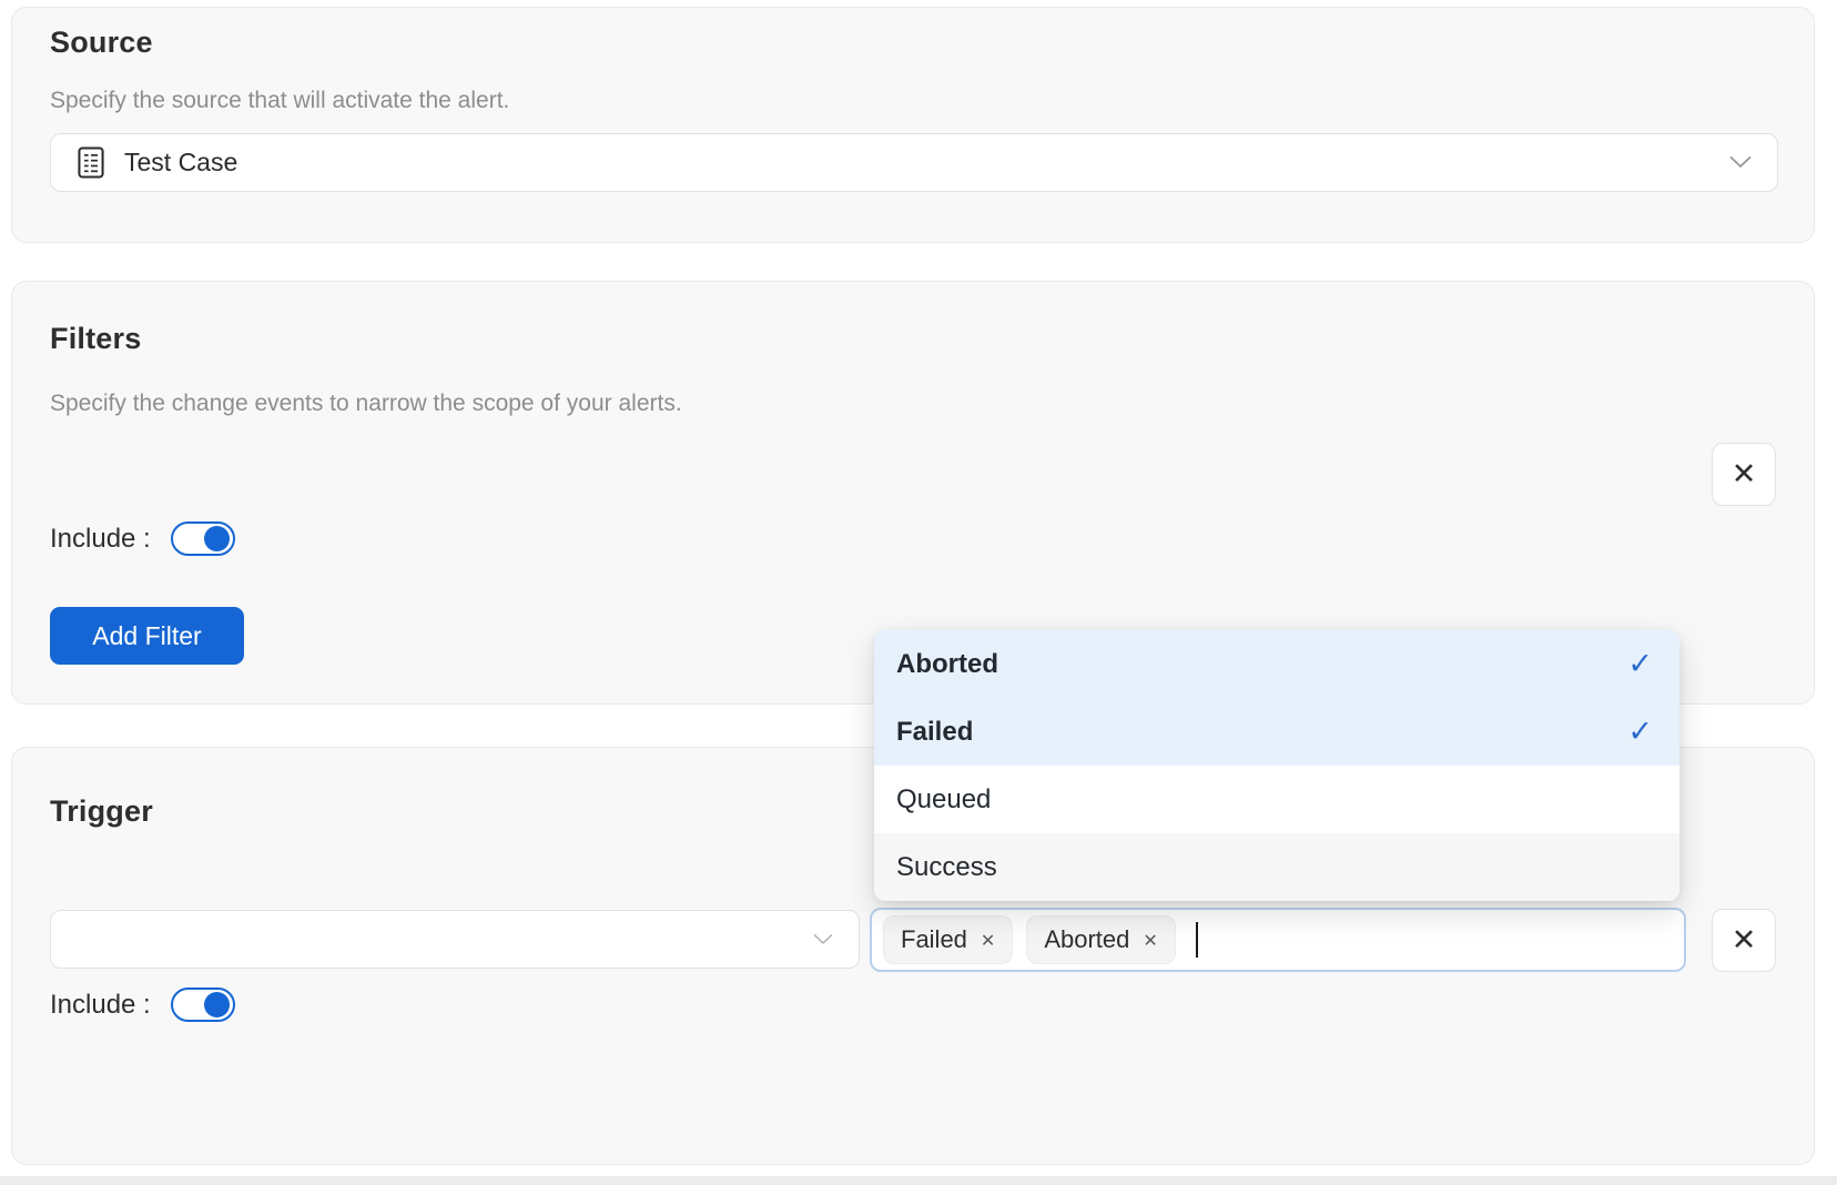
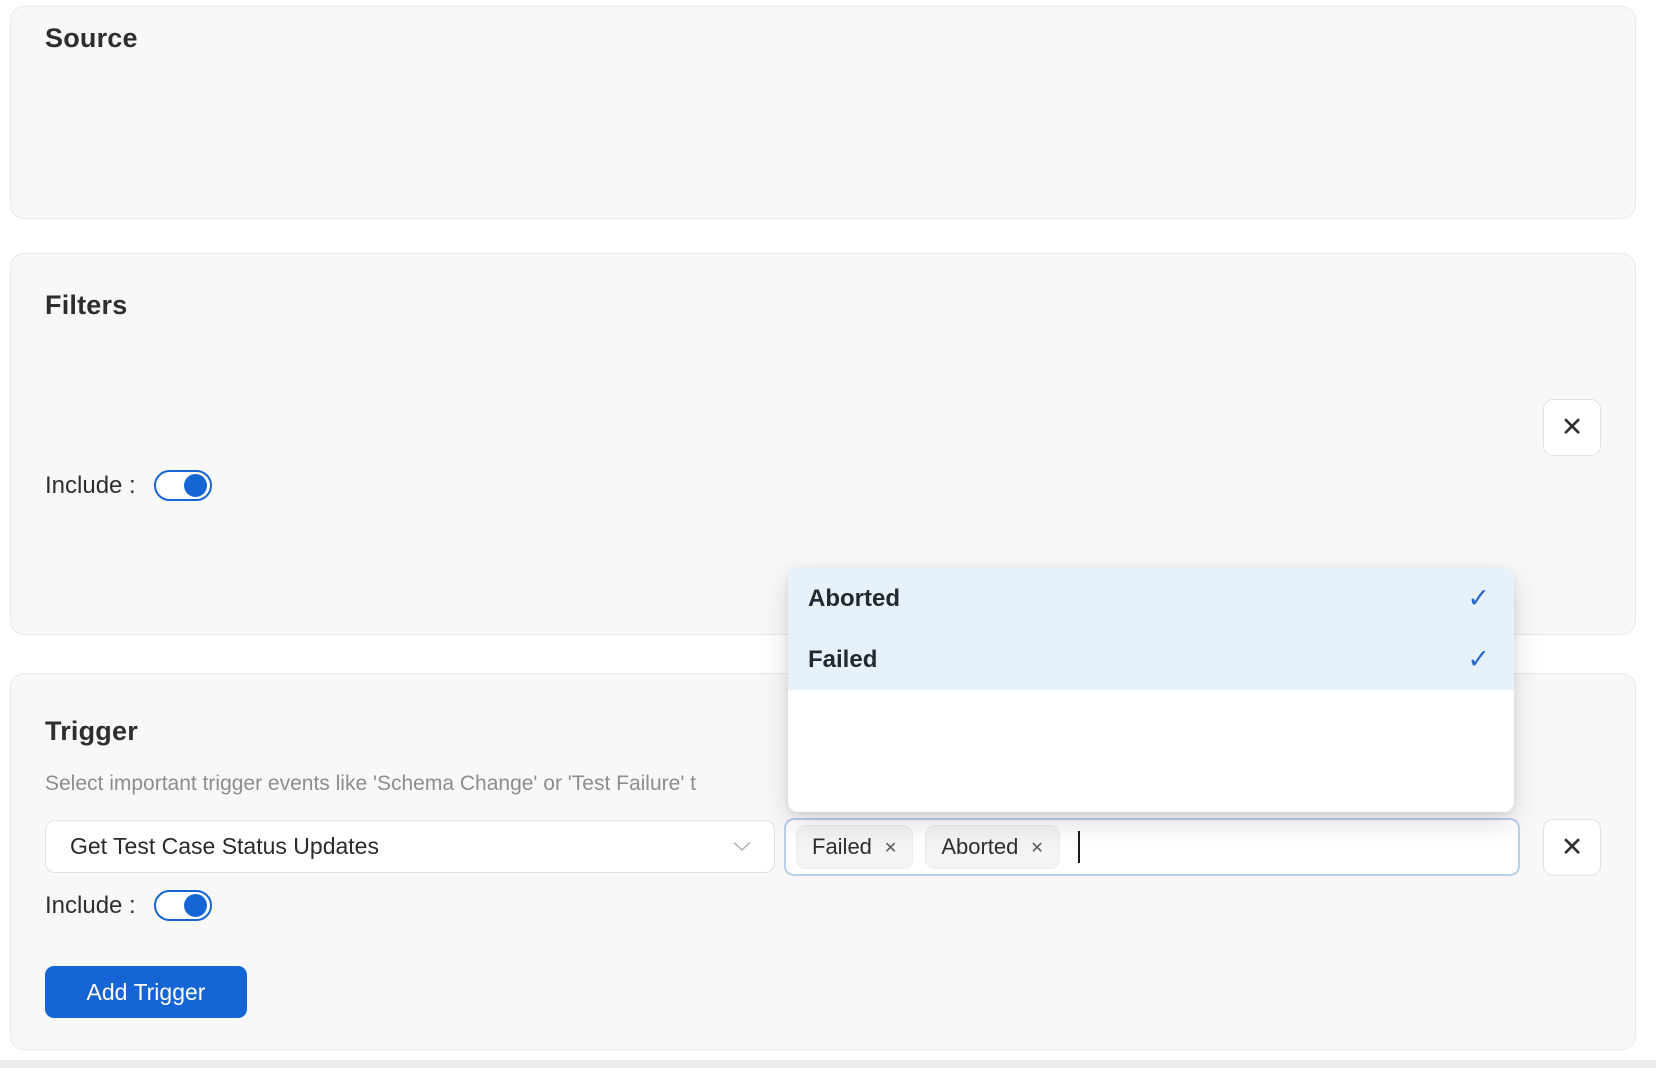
  Source
- Specify the source that will activate the alert.
- Test Case
  Filters
- Specify the change events to narrow the scope of your alerts.
  ✕
  Include :
- Add Filter
  Trigger
+ Select important trigger events like 'Schema Change' or 'Test Failure' t
+ Get Test Case Status Updates
  Failed
  ✕
  Aborted
  ✕
  ✕
  Include :
+ Add Trigger
  Aborted
  ✓
  Failed
  ✓
- Queued
- Success
